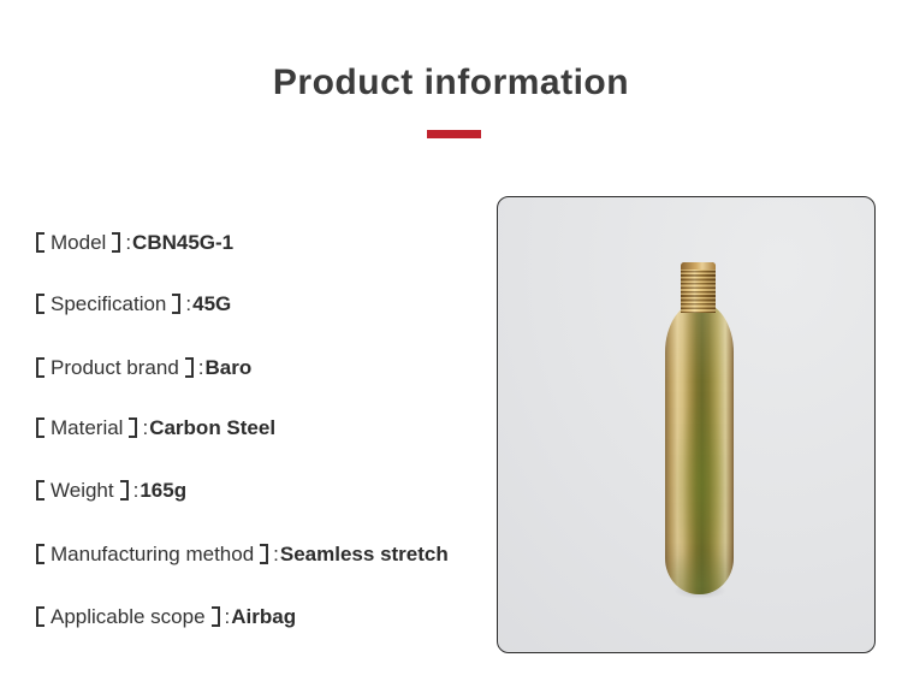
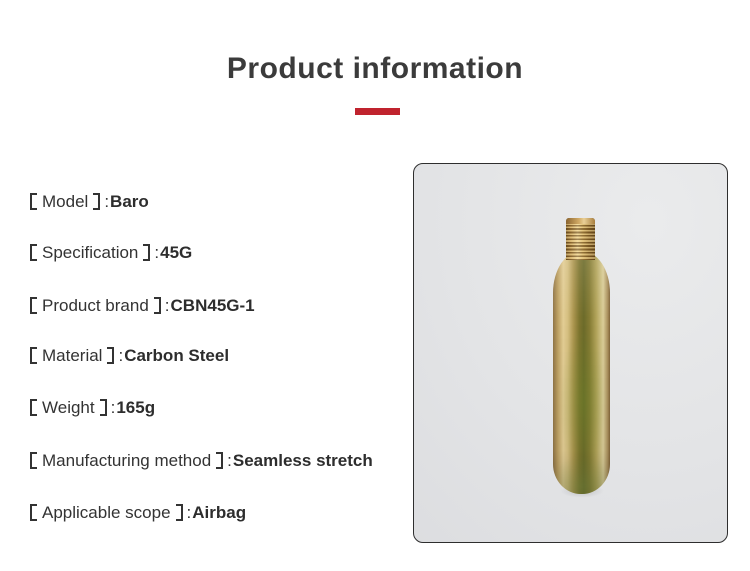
  Product information
- Model :CBN45G-1
+ Model :Baro
  Specification :45G
- Product brand :Baro
+ Product brand :CBN45G-1
  Material :Carbon Steel
  Weight :165g
  Manufacturing method :Seamless stretch
  Applicable scope :Airbag
